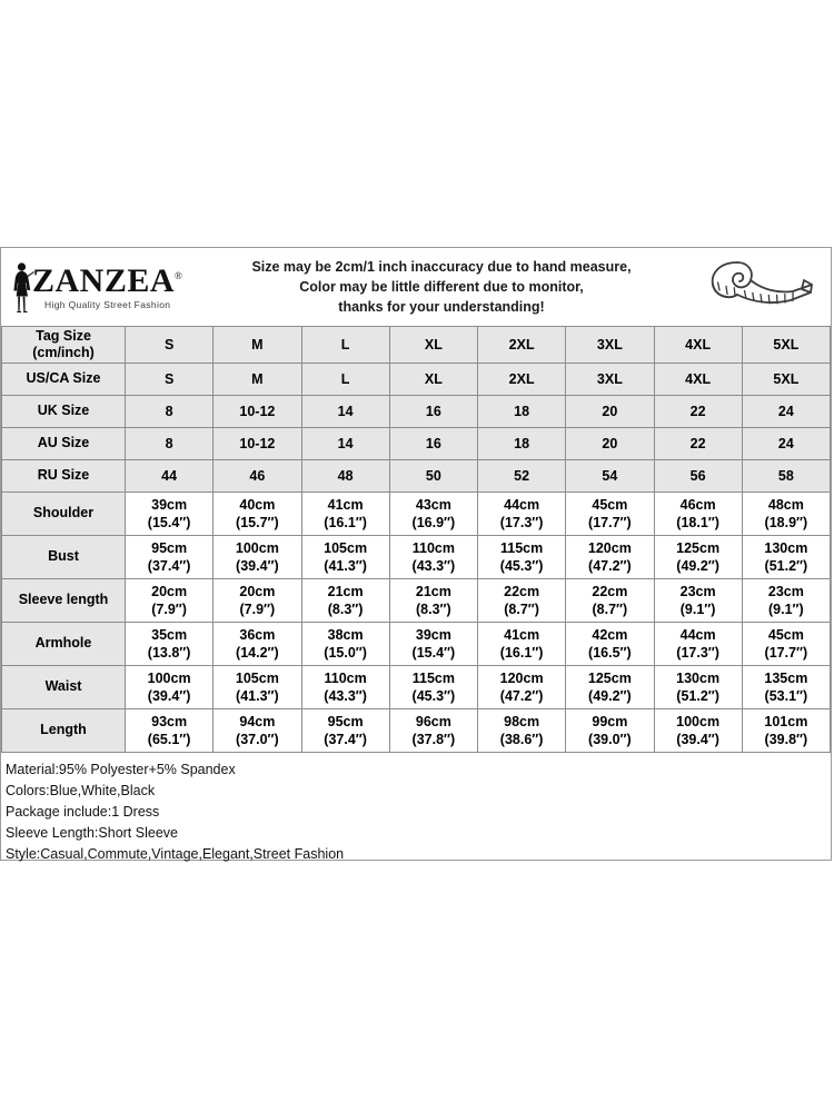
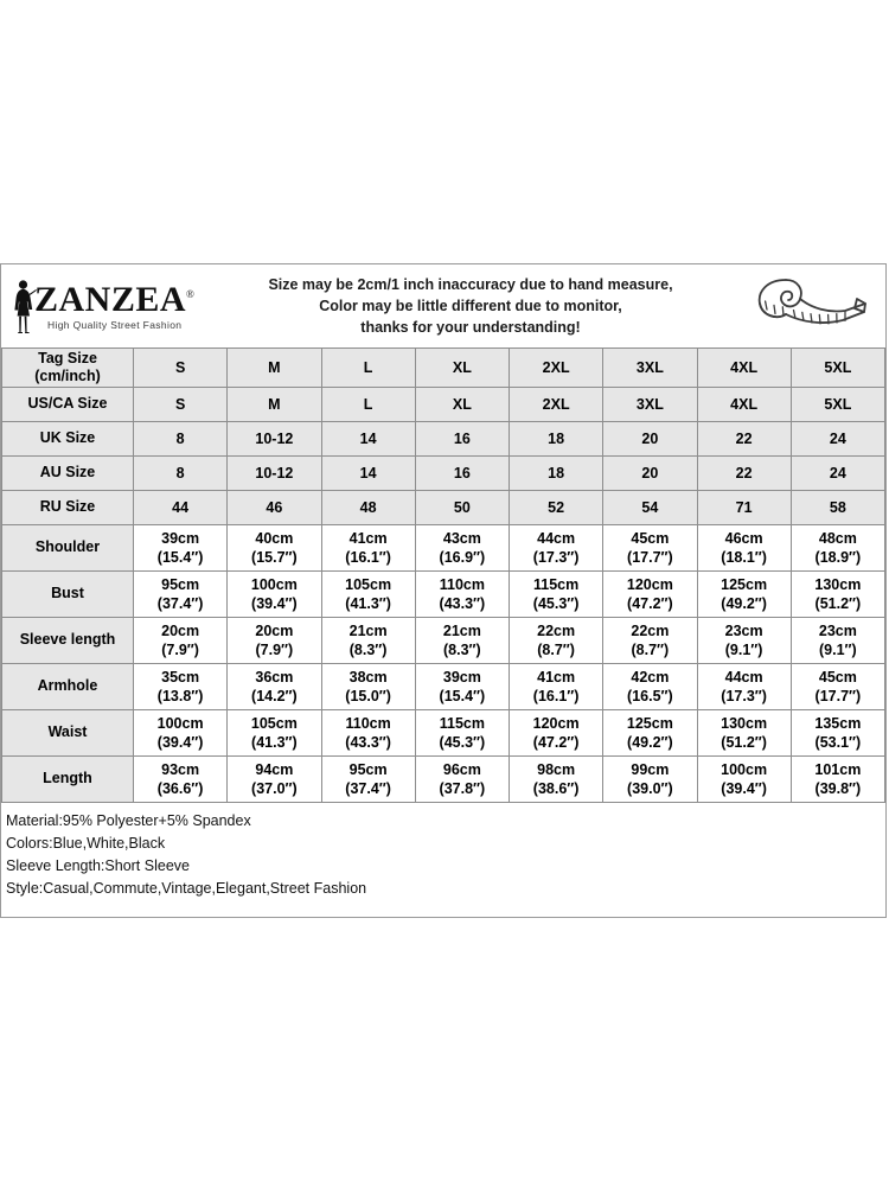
  ZANZEA®
  High Quality Street Fashion
  Size may be 2cm/1 inch inaccuracy due to hand measure,
  Color may be little different due to monitor,
  thanks for your understanding!
  Tag Size (cm/inch)	S	M	L	XL	2XL	3XL	4XL	5XL
  US/CA Size	S	M	L	XL	2XL	3XL	4XL	5XL
  UK Size	8	10-12	14	16	18	20	22	24
  AU Size	8	10-12	14	16	18	20	22	24
- RU Size	44	46	48	50	52	54	56	58
+ RU Size	44	46	48	50	52	54	71	58
  Shoulder	39cm(15.4″)	40cm(15.7″)	41cm(16.1″)	43cm(16.9″)	44cm(17.3″)	45cm(17.7″)	46cm(18.1″)	48cm(18.9″)
  Bust	95cm(37.4″)	100cm(39.4″)	105cm(41.3″)	110cm(43.3″)	115cm(45.3″)	120cm(47.2″)	125cm(49.2″)	130cm(51.2″)
  Sleeve length	20cm(7.9″)	20cm(7.9″)	21cm(8.3″)	21cm(8.3″)	22cm(8.7″)	22cm(8.7″)	23cm(9.1″)	23cm(9.1″)
  Armhole	35cm(13.8″)	36cm(14.2″)	38cm(15.0″)	39cm(15.4″)	41cm(16.1″)	42cm(16.5″)	44cm(17.3″)	45cm(17.7″)
  Waist	100cm(39.4″)	105cm(41.3″)	110cm(43.3″)	115cm(45.3″)	120cm(47.2″)	125cm(49.2″)	130cm(51.2″)	135cm(53.1″)
- Length	93cm(65.1″)	94cm(37.0″)	95cm(37.4″)	96cm(37.8″)	98cm(38.6″)	99cm(39.0″)	100cm(39.4″)	101cm(39.8″)
+ Length	93cm(36.6″)	94cm(37.0″)	95cm(37.4″)	96cm(37.8″)	98cm(38.6″)	99cm(39.0″)	100cm(39.4″)	101cm(39.8″)
  Material:95% Polyester+5% Spandex
  Colors:Blue,White,Black
- Package include:1 Dress
  Sleeve Length:Short Sleeve
  Style:Casual,Commute,Vintage,Elegant,Street Fashion
